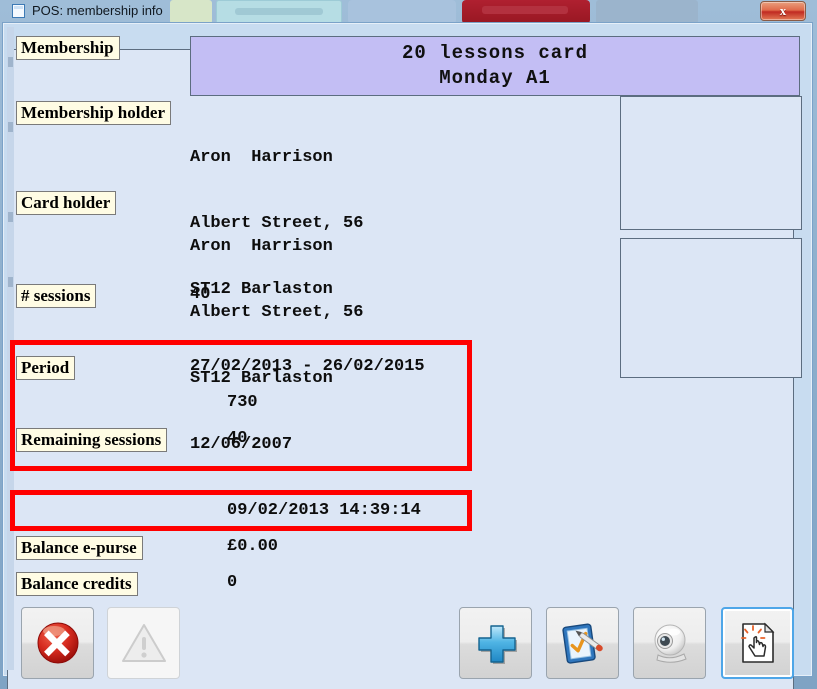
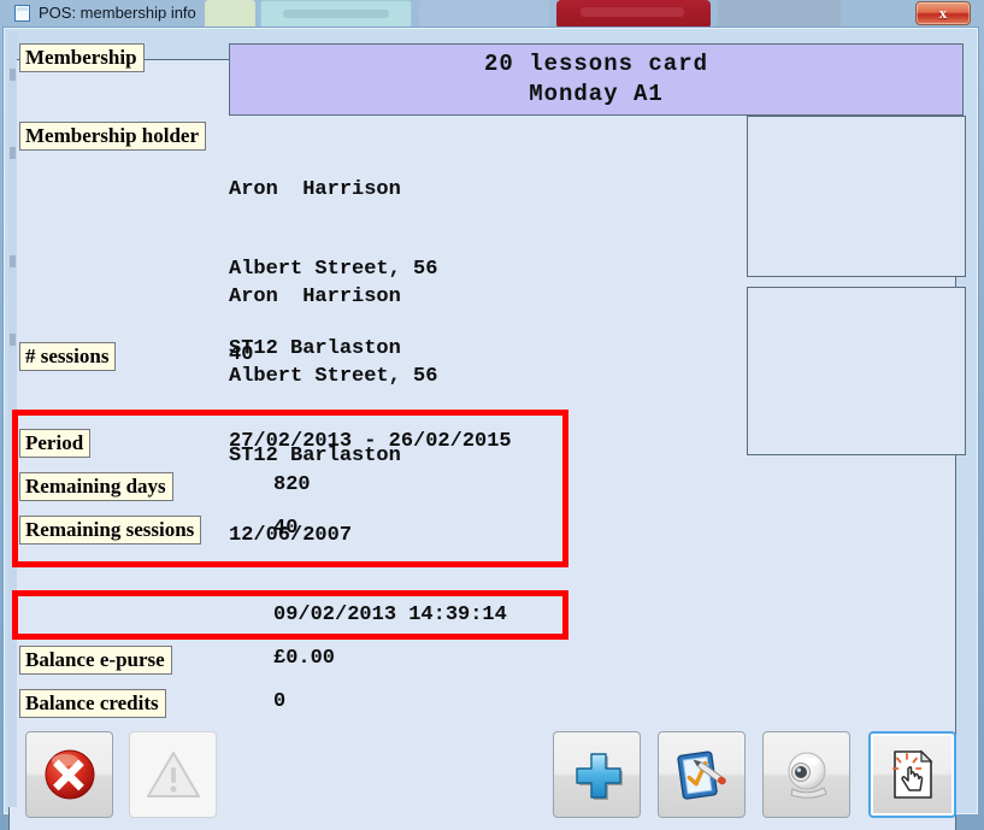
  POS: membership info
  x
  Membership
  20 lessons card
  Monday A1
  Membership holder
  Aron Harrison
  Albert Street, 56
  ST12 Barlaston
- Card holder
  Aron Harrison
  Albert Street, 56
  ST12 Barlaston
  12/06/2007
  # sessions
  40
  Period
  27/02/2013 - 26/02/2015
+ Remaining days
- 730
+ 820
  Remaining sessions
  40
  09/02/2013 14:39:14
  Balance e-purse
  £0.00
  Balance credits
  0
